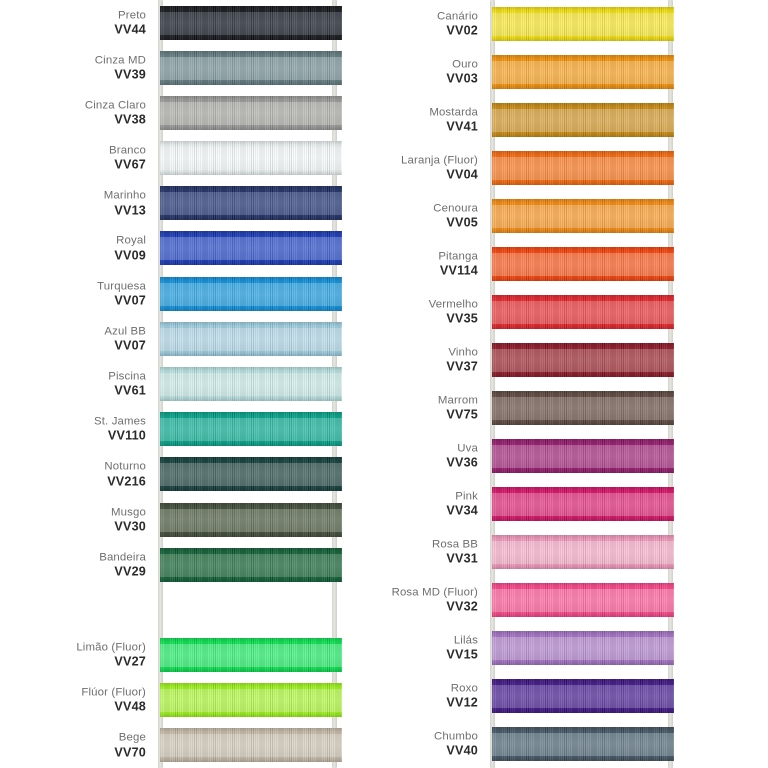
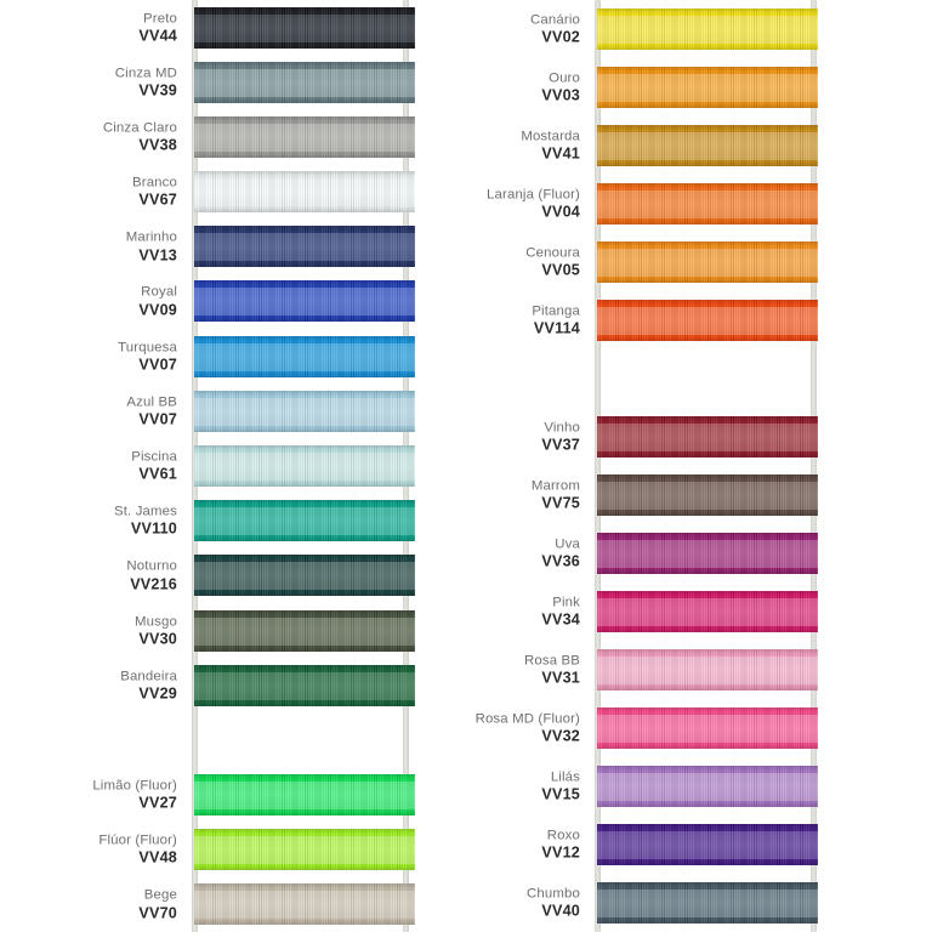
  Preto
  VV44
  Cinza MD
  VV39
  Cinza Claro
  VV38
  Branco
  VV67
  Marinho
  VV13
  Royal
  VV09
  Turquesa
  VV07
  Azul BB
  VV07
  Piscina
  VV61
  St. James
  VV110
  Noturno
  VV216
  Musgo
  VV30
  Bandeira
  VV29
  Limão (Fluor)
  VV27
  Flúor (Fluor)
  VV48
  Bege
  VV70
  Canário
  VV02
  Ouro
  VV03
  Mostarda
  VV41
  Laranja (Fluor)
  VV04
  Cenoura
  VV05
  Pitanga
  VV114
- Vermelho
- VV35
  Vinho
  VV37
  Marrom
  VV75
  Uva
  VV36
  Pink
  VV34
  Rosa BB
  VV31
  Rosa MD (Fluor)
  VV32
  Lilás
  VV15
  Roxo
  VV12
  Chumbo
  VV40
